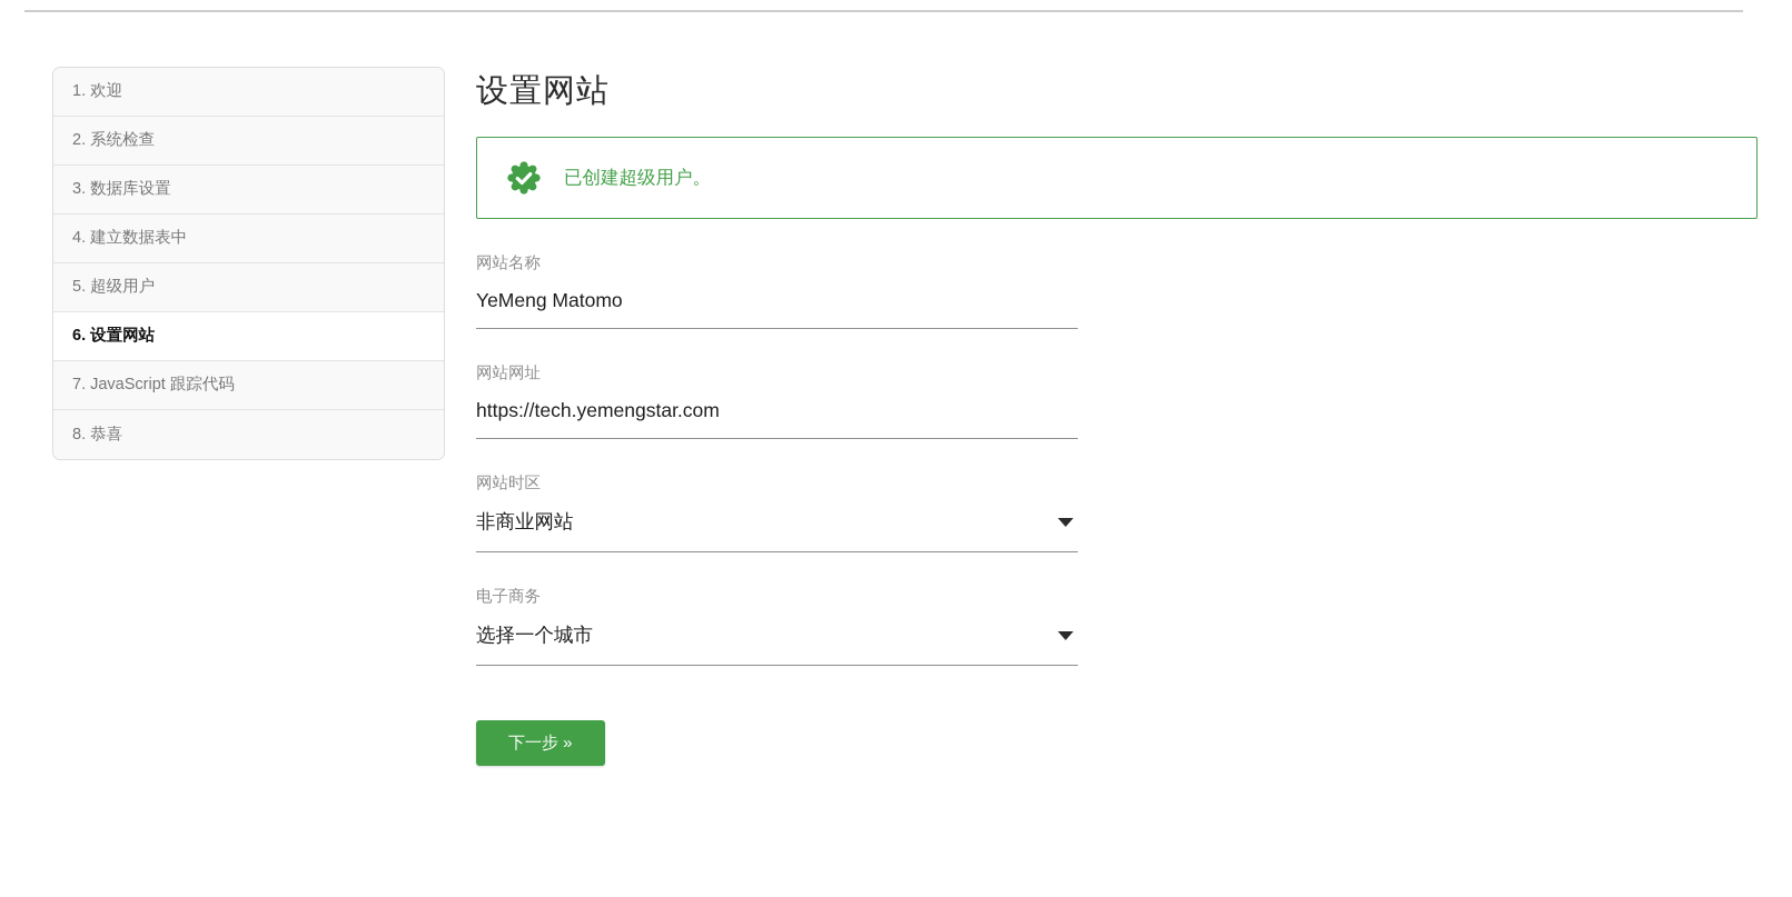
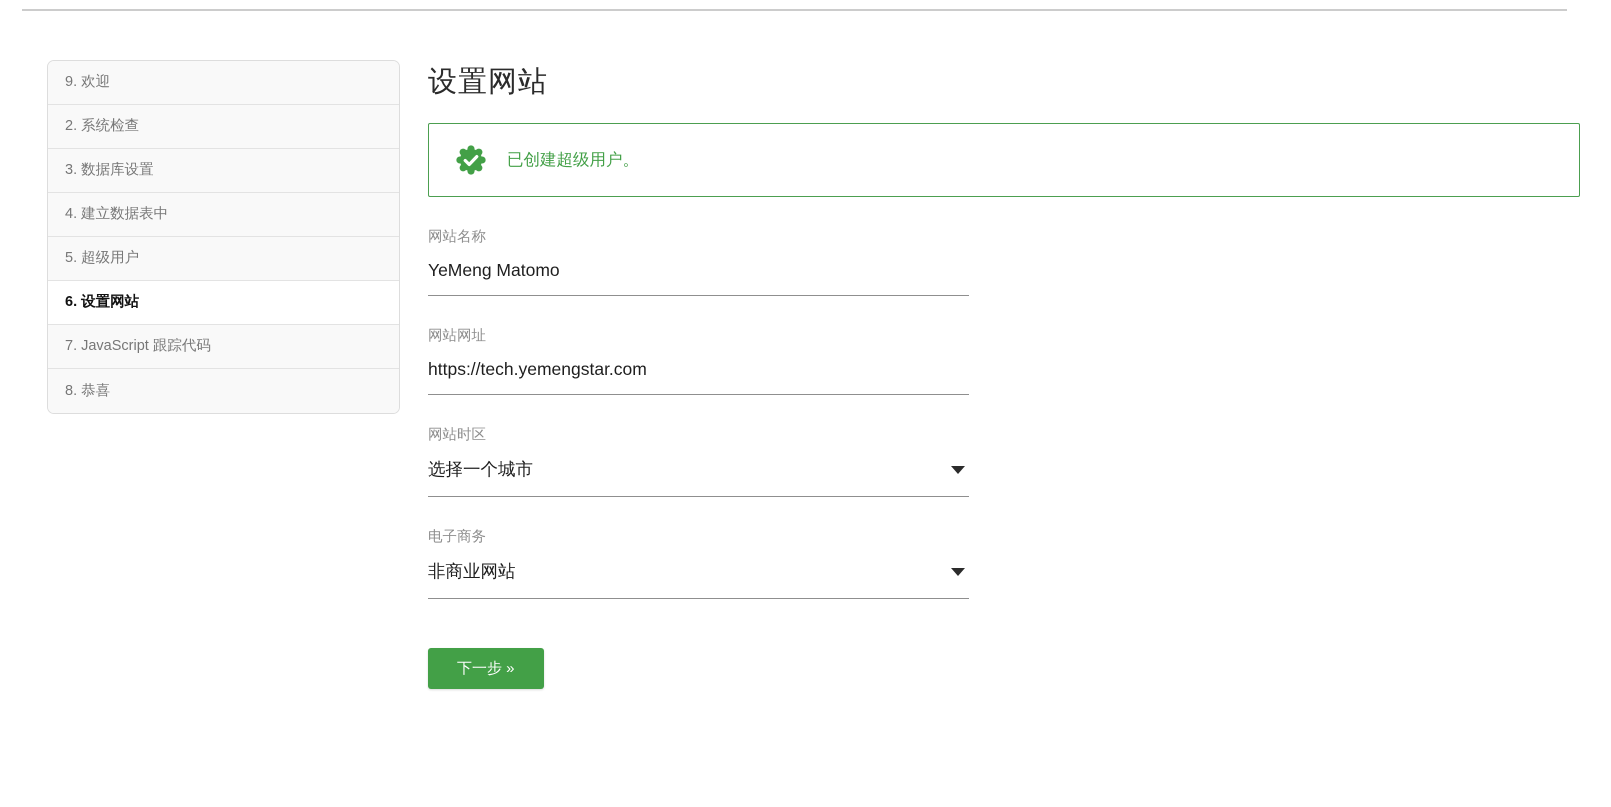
- 1. 欢迎
+ 9. 欢迎
  2. 系统检查
  3. 数据库设置
  4. 建立数据表中
  5. 超级用户
  6. 设置网站
  7. JavaScript 跟踪代码
  8. 恭喜
  设置网站
  已创建超级用户。
  网站名称
  YeMeng Matomo
  网站网址
  https://tech.yemengstar.com
  网站时区
- 非商业网站
+ 选择一个城市
  电子商务
- 选择一个城市
+ 非商业网站
  下一步 »
